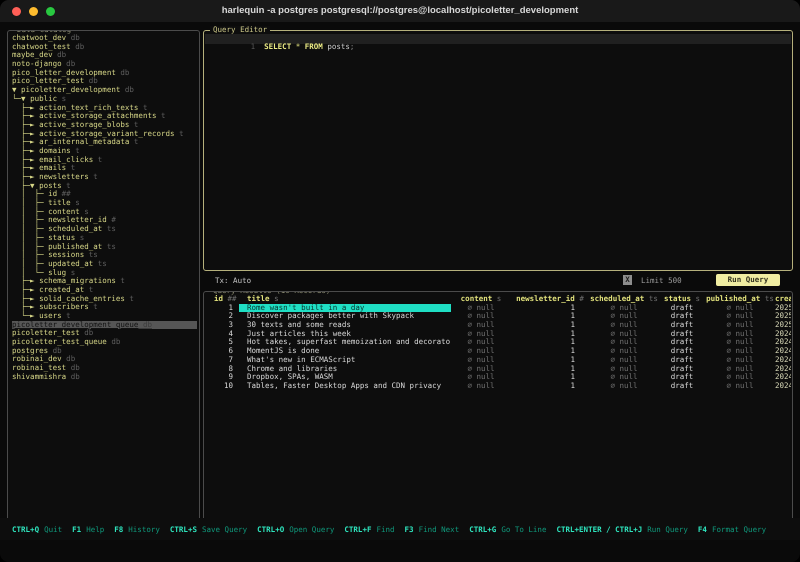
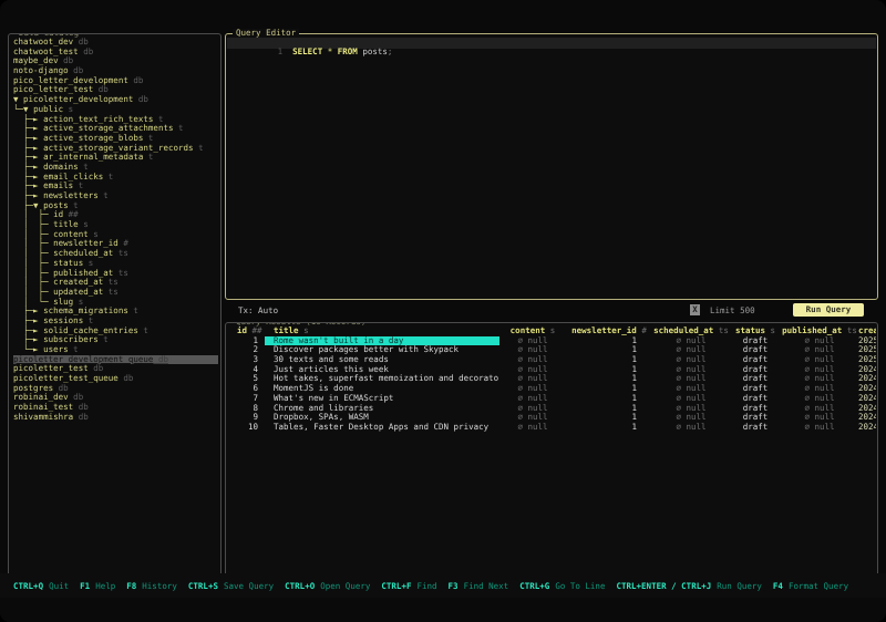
- harlequin -a postgres postgresql://postgres@localhost/picoletter_development
  chatwoot_dev db
  chatwoot_test db
  maybe_dev db
  noto-django db
  pico_letter_development db
  pico_letter_test db
  ▼ picoletter_development db
  └─▼ public s
  ├─► action_text_rich_texts t
  ├─► active_storage_attachments t
  ├─► active_storage_blobs t
  ├─► active_storage_variant_records t
  ├─► ar_internal_metadata t
  ├─► domains t
  ├─► email_clicks t
  ├─► emails t
  ├─► newsletters t
  ├─▼ posts t
  │ ├─ id ##
  │ ├─ title s
  │ ├─ content s
  │ ├─ newsletter_id #
  │ ├─ scheduled_at ts
  │ ├─ status s
  │ ├─ published_at ts
- │ ├─ sessions ts
+ │ ├─ created_at ts
  │ ├─ updated_at ts
  │ └─ slug s
  ├─► schema_migrations t
- ├─► created_at t
+ ├─► sessions t
  ├─► solid_cache_entries t
  ├─► subscribers t
  └─► users t
  picoletter_development_queue db
  picoletter_test db
  picoletter_test_queue db
  postgres db
  robinai_dev db
  robinai_test db
  shivammishra db
  Query Editor
  1 SELECT * FROM posts;
  Tx: Auto
  X
  Limit 500
  Run Query
  id ##
  title s
  content s
  newsletter_id #
  scheduled_at ts
  status s
  published_at ts
  crea
  1
  Rome wasn't built in a day
  ∅ null
  1
  ∅ null
  draft
  ∅ null
  2025
  2
  Discover packages better with Skypack
  ∅ null
  1
  ∅ null
  draft
  ∅ null
  2025
  3
  30 texts and some reads
  ∅ null
  1
  ∅ null
  draft
  ∅ null
  2025
  4
  Just articles this week
  ∅ null
  1
  ∅ null
  draft
  ∅ null
  2024
  5
  Hot takes, superfast memoization and decorato
  ∅ null
  1
  ∅ null
  draft
  ∅ null
  2024
  6
  MomentJS is done
  ∅ null
  1
  ∅ null
  draft
  ∅ null
  2024
  7
  What's new in ECMAScript
  ∅ null
  1
  ∅ null
  draft
  ∅ null
  2024
  8
  Chrome and libraries
  ∅ null
  1
  ∅ null
  draft
  ∅ null
  2024
  9
  Dropbox, SPAs, WASM
  ∅ null
  1
  ∅ null
  draft
  ∅ null
  2024
  10
  Tables, Faster Desktop Apps and CDN privacy
  ∅ null
  1
  ∅ null
  draft
  ∅ null
  2024
  CTRL+Q
  Quit
  F1
  Help
  F8
  History
  CTRL+S
  Save Query
  CTRL+O
  Open Query
  CTRL+F
  Find
  F3
  Find Next
  CTRL+G
  Go To Line
  CTRL+ENTER / CTRL+J
  Run Query
  F4
  Format Query
